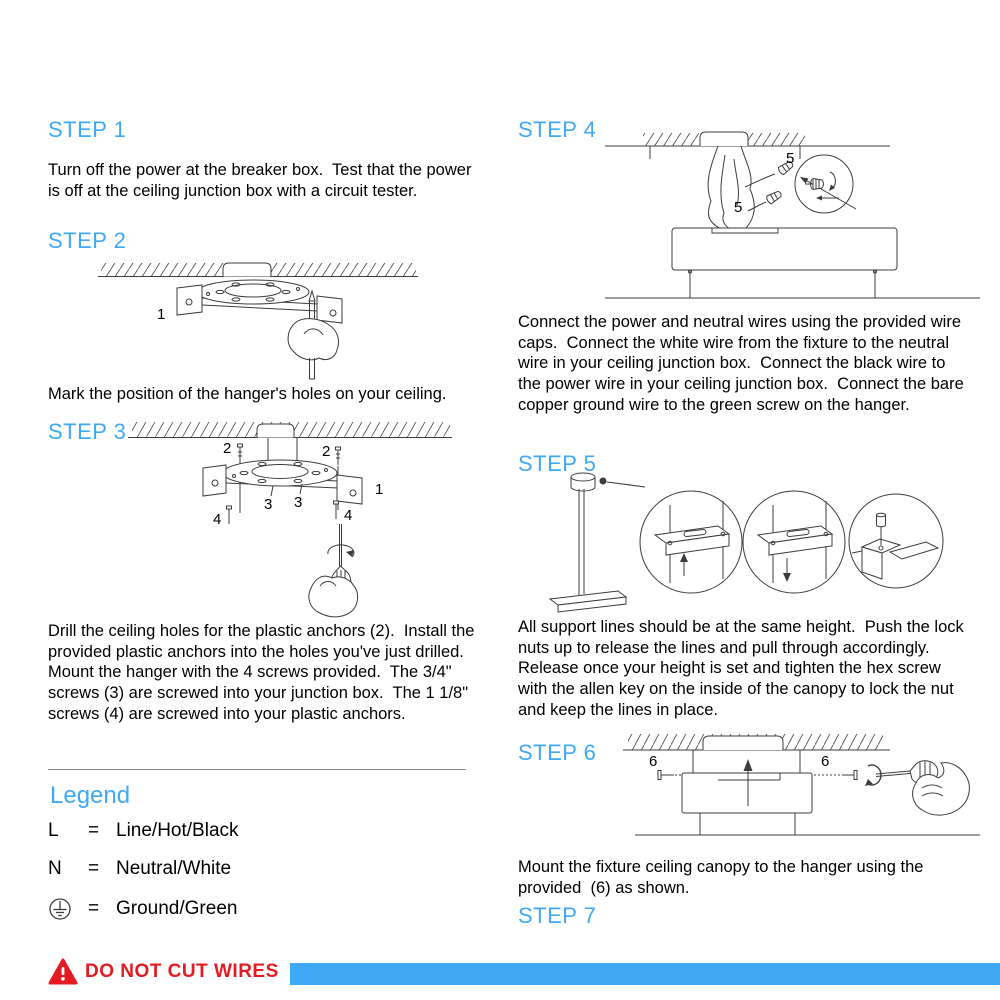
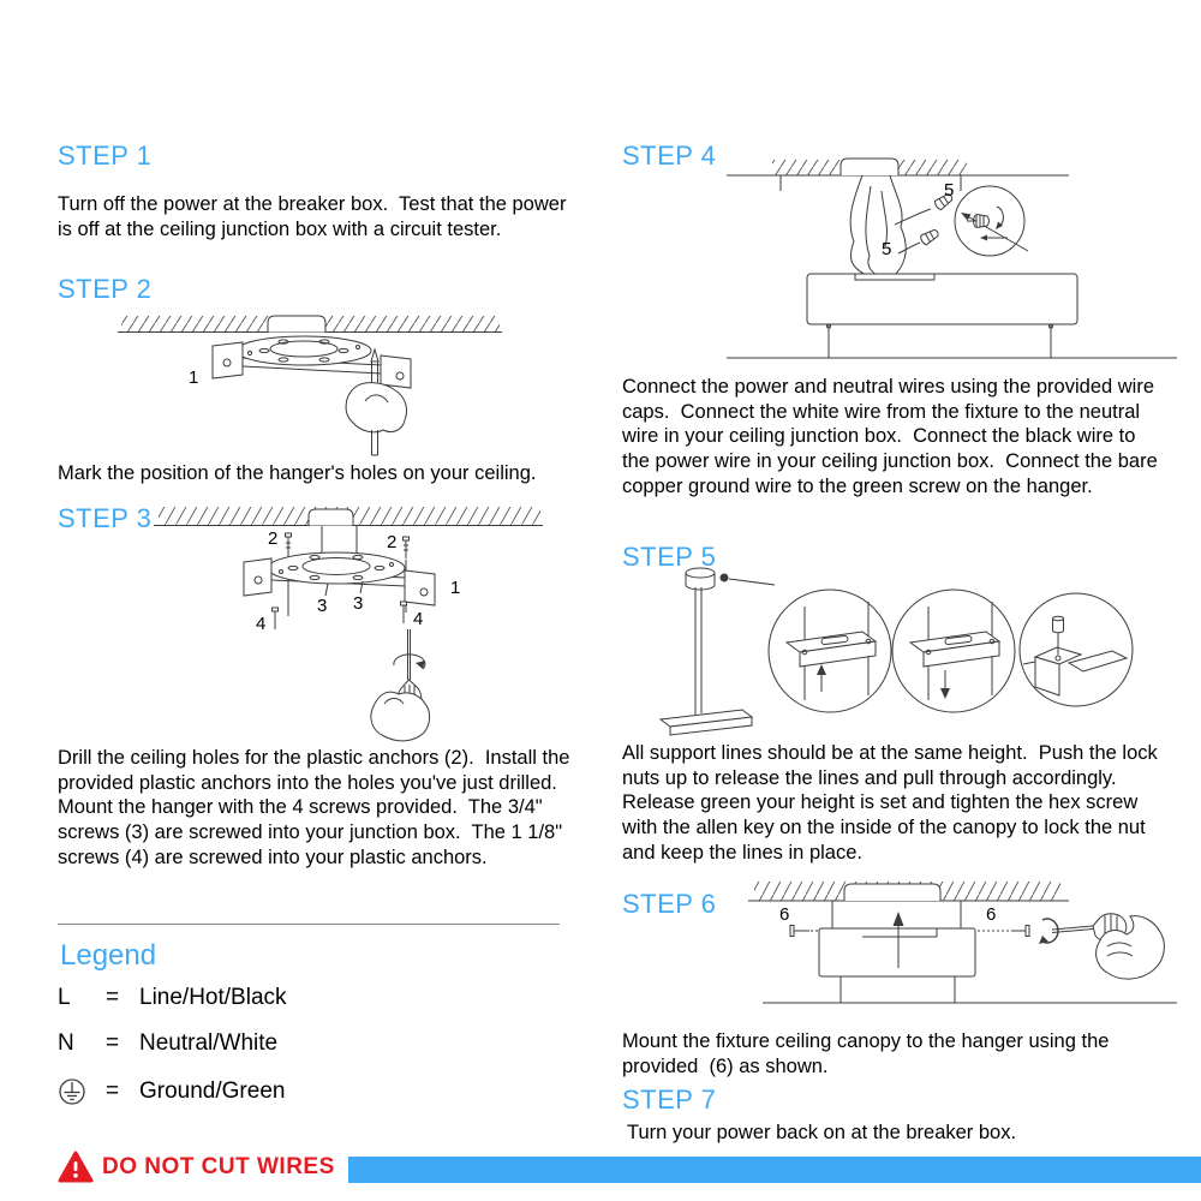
  STEP 1
  Turn off the power at the breaker box. Test that the power is off at the ceiling junction box with a circuit tester.
  STEP 2
  1
  Mark the position of the hanger's holes on your ceiling.
  STEP 3
  2
  2
  1
  3
  3
  4
  4
  Drill the ceiling holes for the plastic anchors (2). Install the provided plastic anchors into the holes you've just drilled. Mount the hanger with the 4 screws provided. The 3/4" screws (3) are screwed into your junction box. The 1 1/8" screws (4) are screwed into your plastic anchors.
  Legend
  L
  =
  Line/Hot/Black
  N
  =
  Neutral/White
  =
  Ground/Green
  STEP 4
  5
  5
  Connect the power and neutral wires using the provided wire caps. Connect the white wire from the fixture to the neutral wire in your ceiling junction box. Connect the black wire to the power wire in your ceiling junction box. Connect the bare copper ground wire to the green screw on the hanger.
  STEP 5
- All support lines should be at the same height. Push the lock nuts up to release the lines and pull through accordingly. Release once your height is set and tighten the hex screw with the allen key on the inside of the canopy to lock the nut and keep the lines in place.
+ All support lines should be at the same height. Push the lock nuts up to release the lines and pull through accordingly. Release green your height is set and tighten the hex screw with the allen key on the inside of the canopy to lock the nut and keep the lines in place.
  STEP 6
  6
  6
  Mount the fixture ceiling canopy to the hanger using the provided (6) as shown.
  STEP 7
+ Turn your power back on at the breaker box.
  DO NOT CUT WIRES
